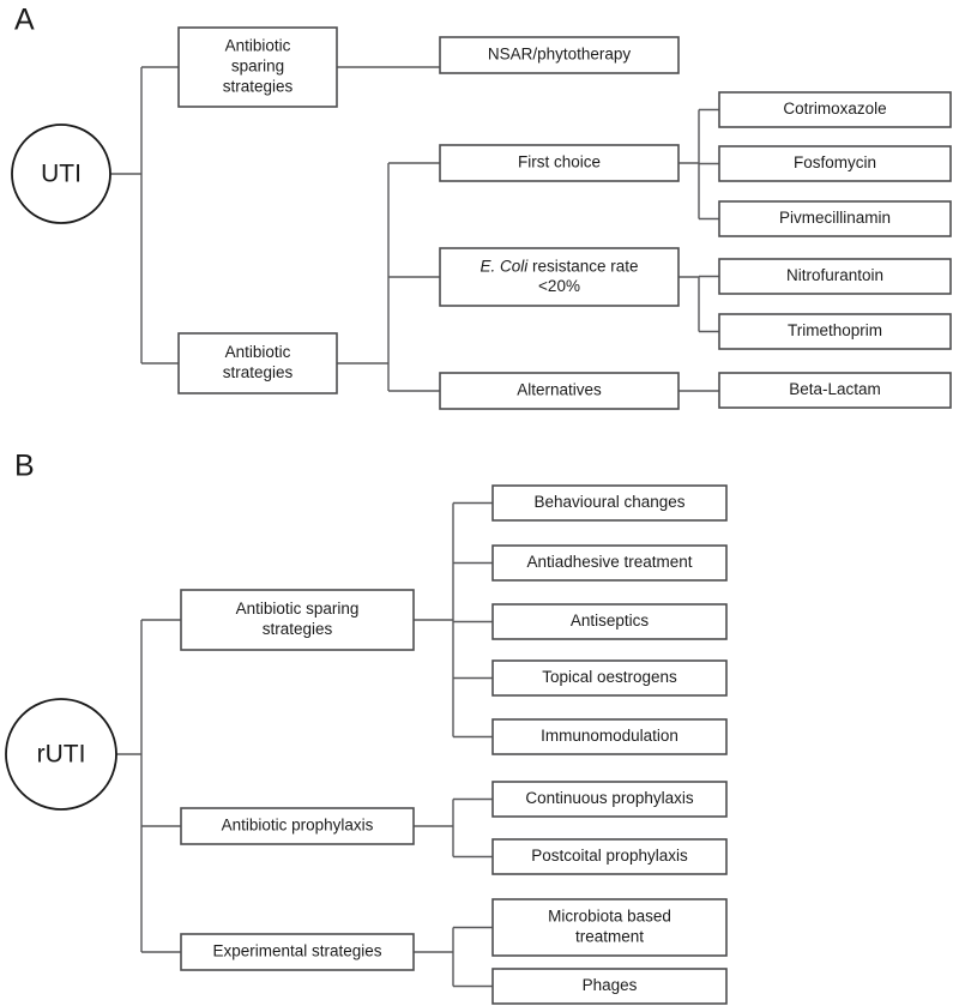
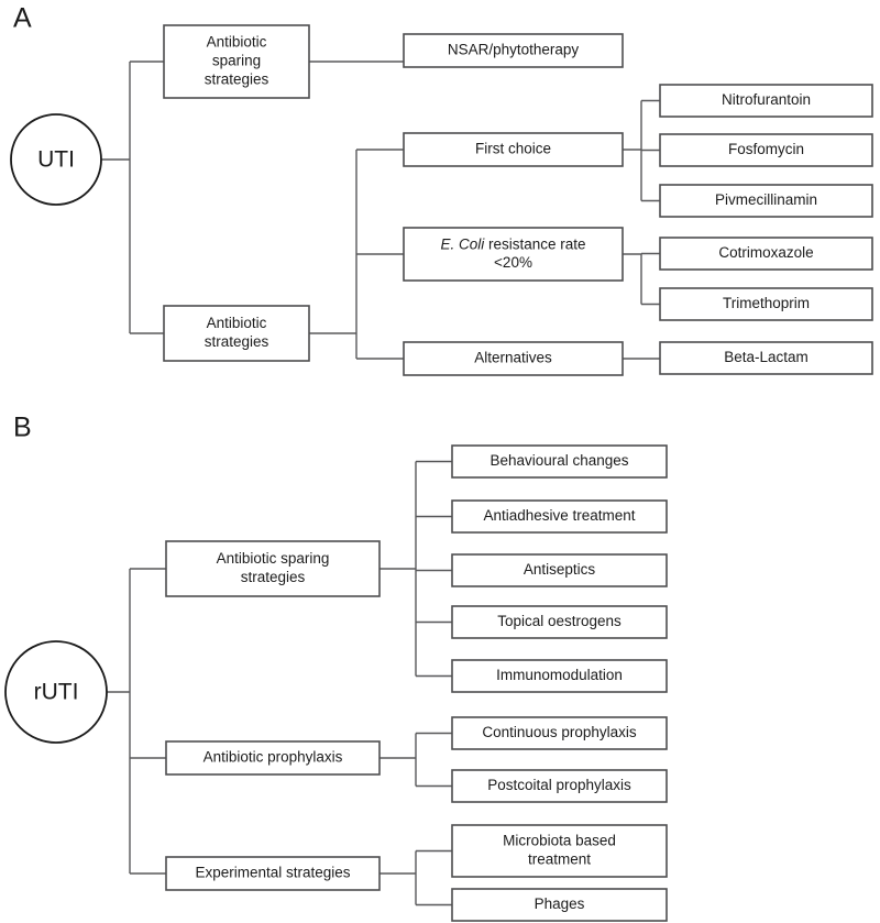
  UTI
  Antibiotic
  sparing
  strategies
  Antibiotic
  strategies
  NSAR/phytotherapy
  First choice
  E. Coli resistance rate
  <20%
  Alternatives
- Cotrimoxazole
+ Nitrofurantoin
  Fosfomycin
  Pivmecillinamin
- Nitrofurantoin
+ Cotrimoxazole
  Trimethoprim
  Beta-Lactam
  rUTI
  Antibiotic sparing
  strategies
  Antibiotic prophylaxis
  Experimental strategies
  Behavioural changes
  Antiadhesive treatment
  Antiseptics
  Topical oestrogens
  Immunomodulation
  Continuous prophylaxis
  Postcoital prophylaxis
  Microbiota based
  treatment
  Phages
  A
  B
